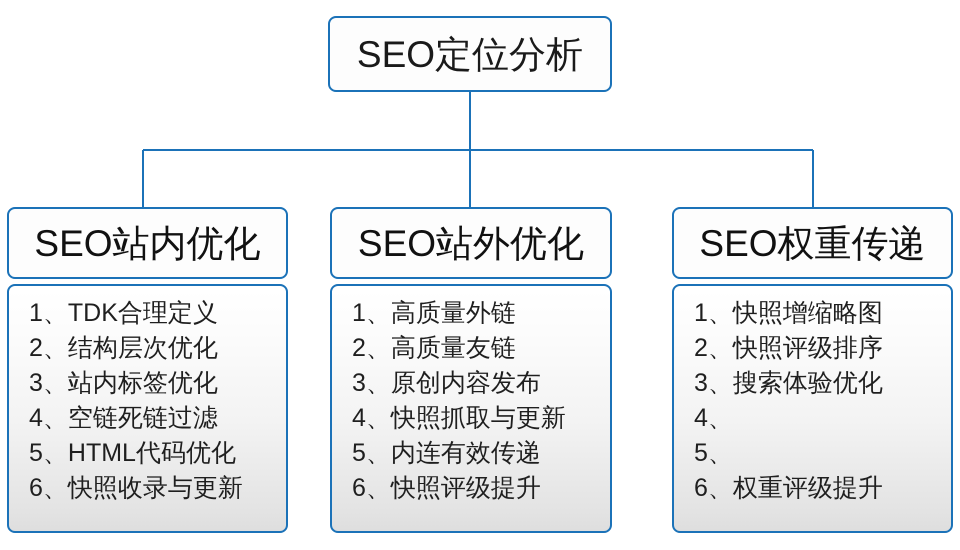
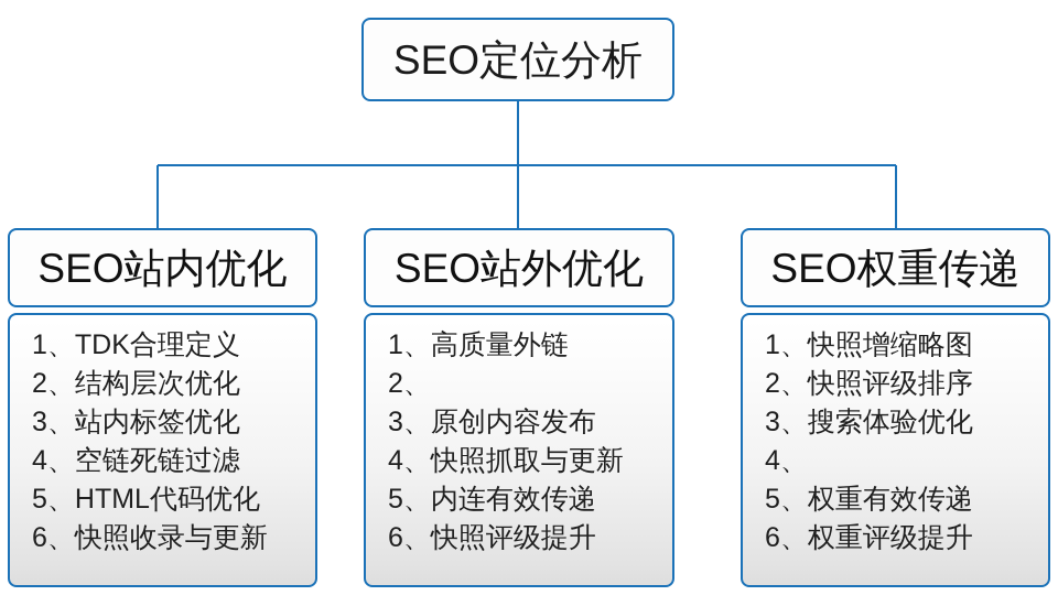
  SEO定位分析
  SEO站内优化
  1、
  TDK合理定义
  2、
  结构层次优化
  3、
  站内标签优化
  4、
  空链死链过滤
  5、
  HTML代码优化
  6、
  快照收录与更新
  SEO站外优化
  1、
  高质量外链
  2、
- 高质量友链
  3、
  原创内容发布
  4、
  快照抓取与更新
  5、
  内连有效传递
  6、
  快照评级提升
  SEO权重传递
  1、
  快照增缩略图
  2、
  快照评级排序
  3、
  搜索体验优化
  4、
  5、
+ 权重有效传递
  6、
  权重评级提升
